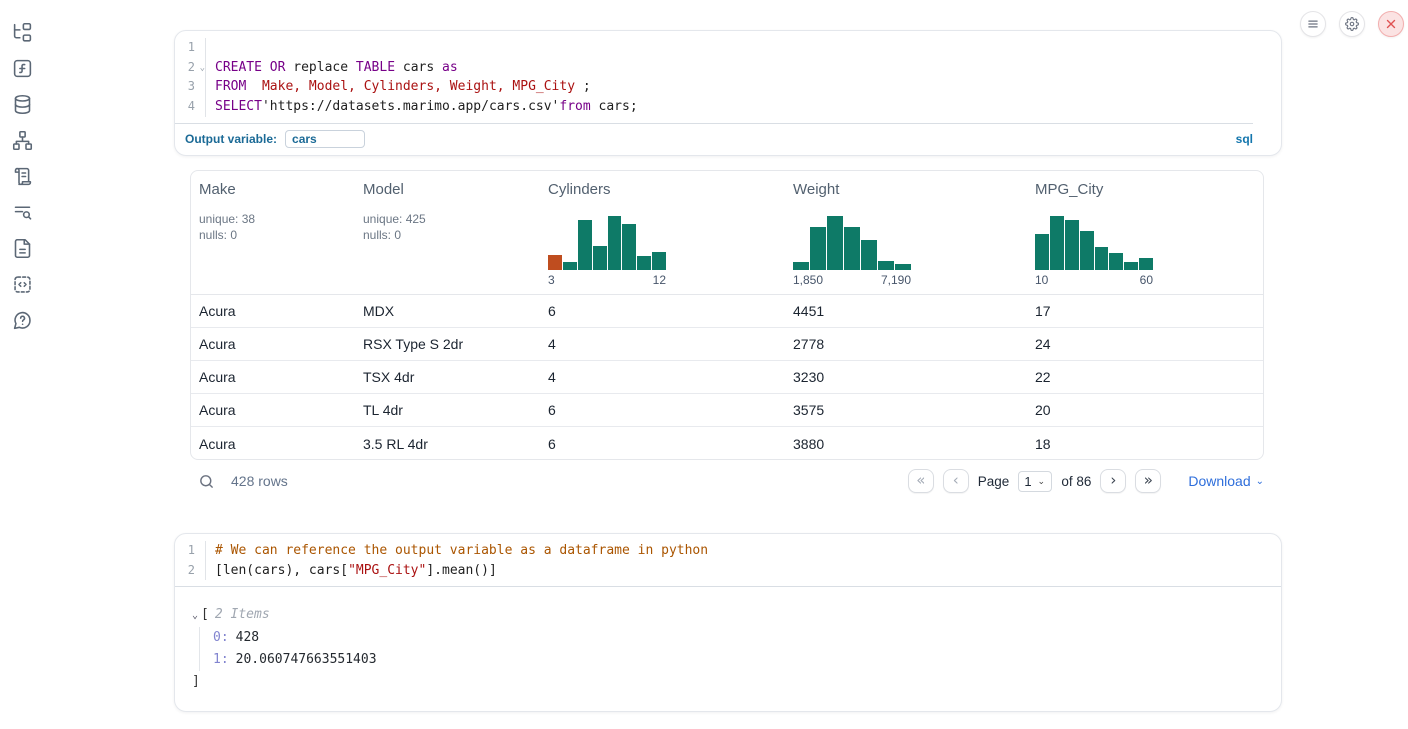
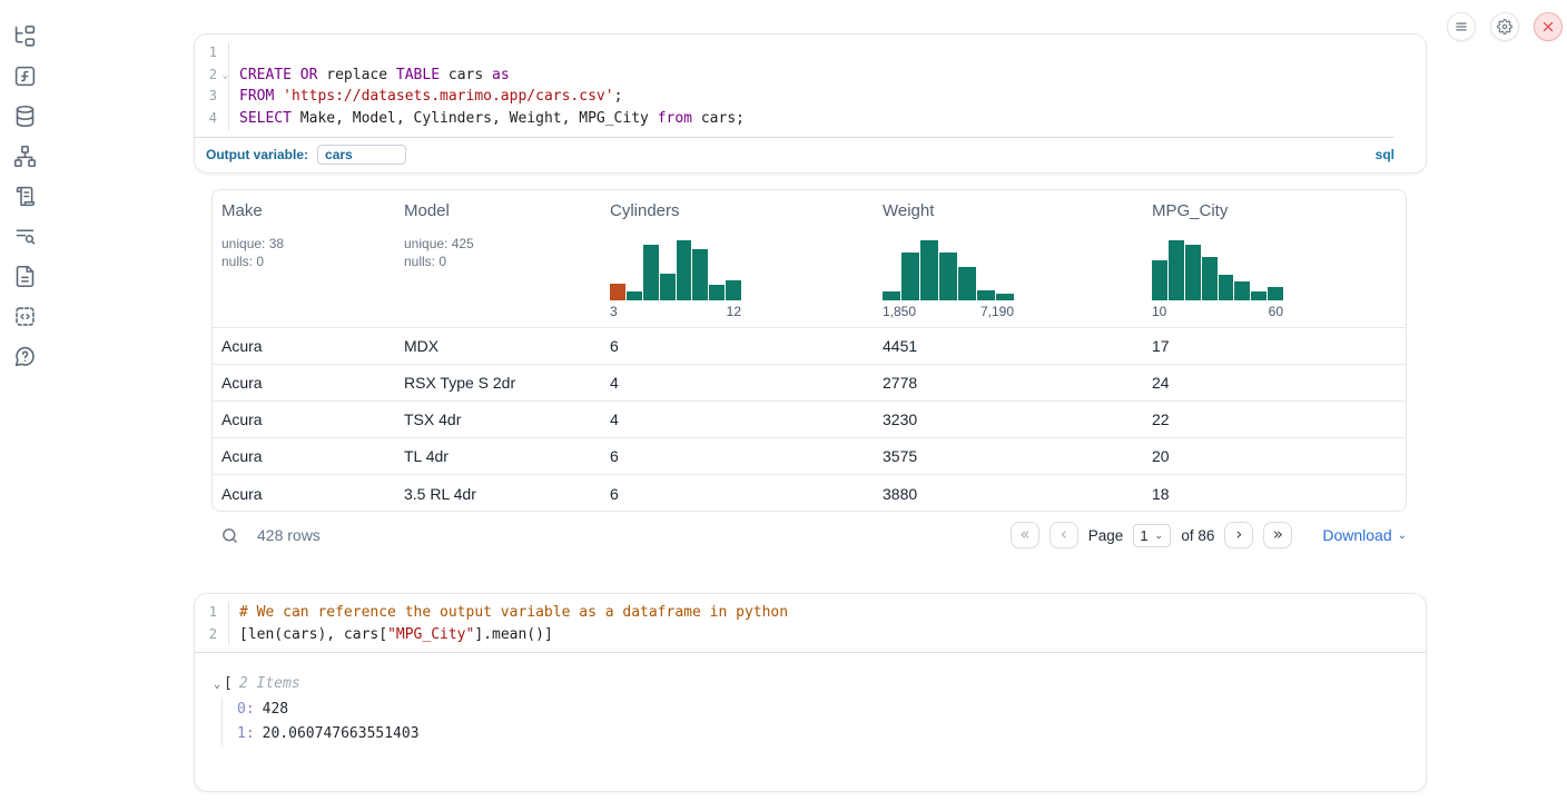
  1
  2
  ⌄
  CREATE OR replace TABLE cars as
  3
- FROM Make, Model, Cylinders, Weight, MPG_City ;
+ FROM 'https://datasets.marimo.app/cars.csv';
  4
- SELECT'https://datasets.marimo.app/cars.csv'from cars;
+ SELECT Make, Model, Cylinders, Weight, MPG_City from cars;
  Output variable:
  cars
  sql
  Make
  unique: 38
  nulls: 0
  Model
  unique: 425
  nulls: 0
  Cylinders
  3
  12
  Weight
  1,850
  7,190
  MPG_City
  10
  60
  Acura
  MDX
  6
  4451
  17
  Acura
  RSX Type S 2dr
  4
  2778
  24
  Acura
  TSX 4dr
  4
  3230
  22
  Acura
  TL 4dr
  6
  3575
  20
  Acura
  3.5 RL 4dr
  6
  3880
  18
  428 rows
  «
  ‹
  Page
  1
  ⌄
  of 86
  ›
  »
  Download
  ⌄
  1
  # We can reference the output variable as a dataframe in python
  2
  [len(cars), cars["MPG_City"].mean()]
  ⌄
  [
  2 Items
  0: 428
  1: 20.060747663551403
- ]
